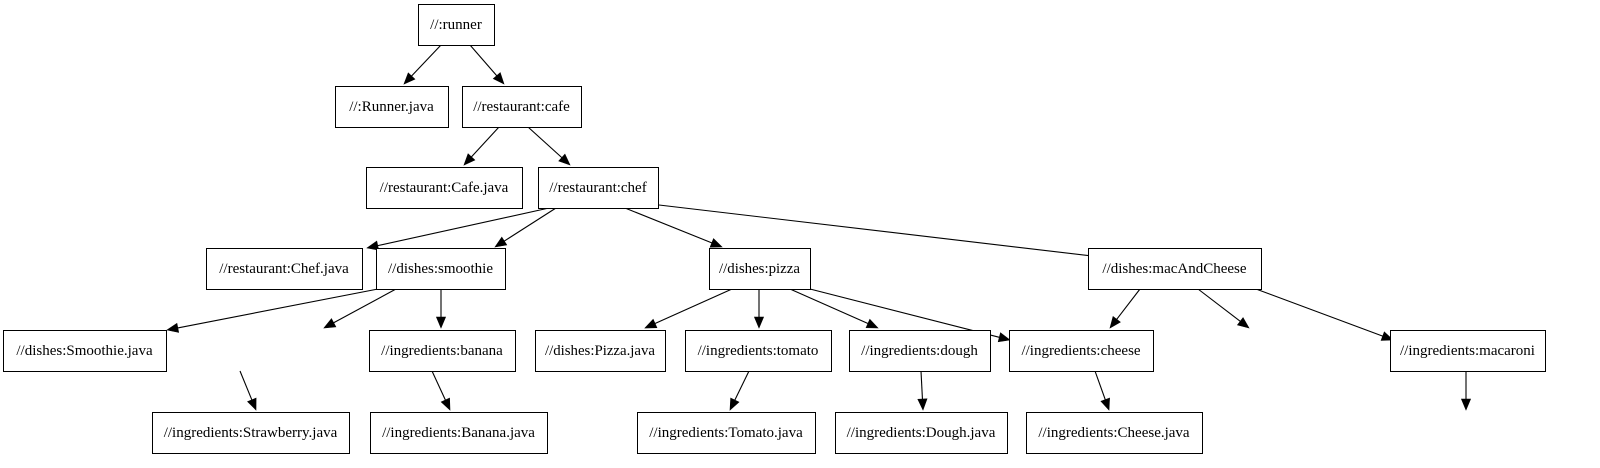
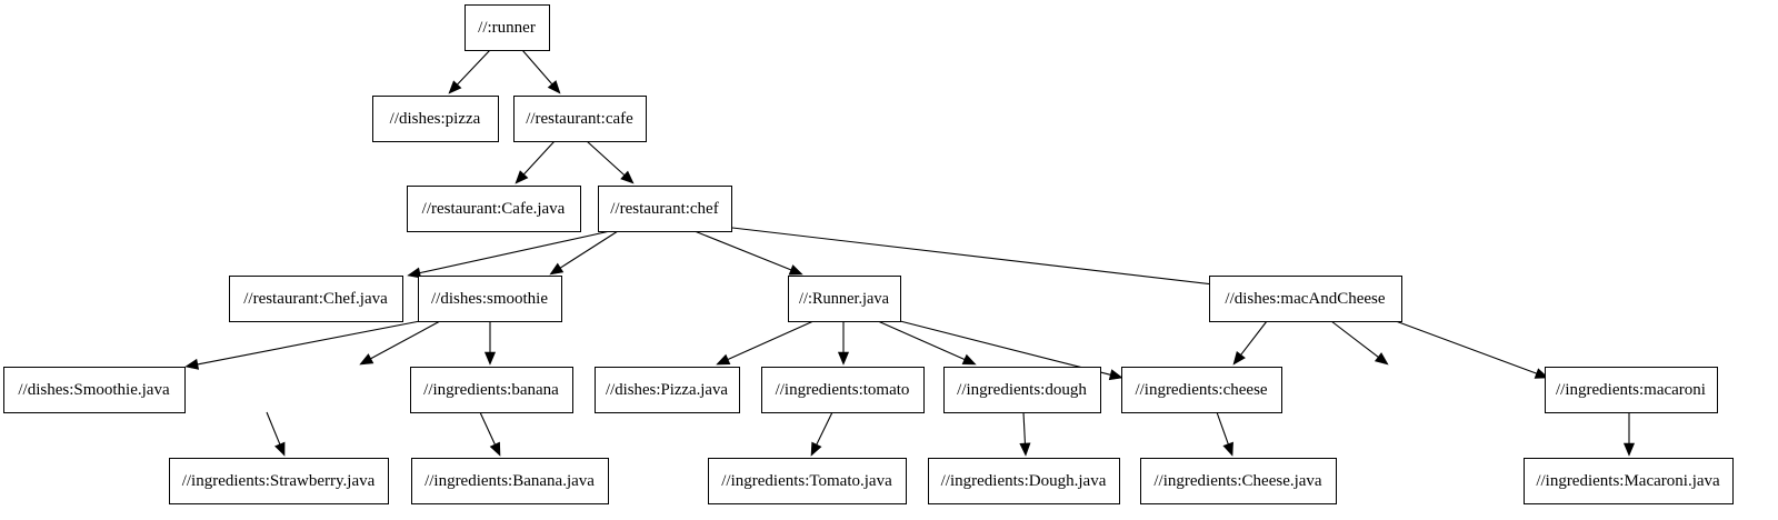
  //:runner
- //:Runner.java
+ //dishes:pizza
  //restaurant:cafe
  //restaurant:Cafe.java
  //restaurant:chef
  //restaurant:Chef.java
  //dishes:smoothie
- //dishes:pizza
+ //:Runner.java
  //dishes:macAndCheese
  //dishes:Smoothie.java
  //ingredients:banana
  //dishes:Pizza.java
  //ingredients:tomato
  //ingredients:dough
  //ingredients:cheese
  //ingredients:macaroni
  //ingredients:Strawberry.java
  //ingredients:Banana.java
  //ingredients:Tomato.java
  //ingredients:Dough.java
  //ingredients:Cheese.java
+ //ingredients:Macaroni.java
